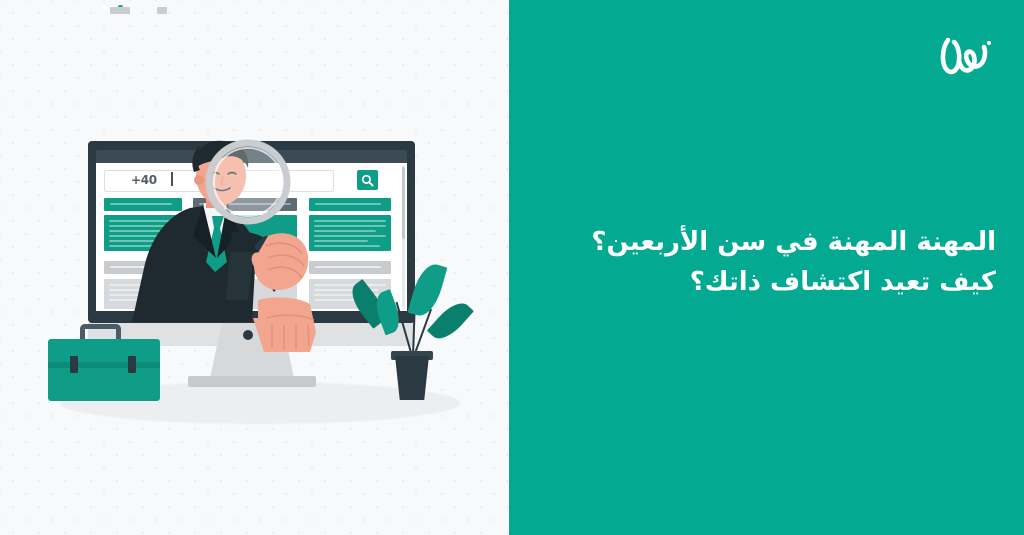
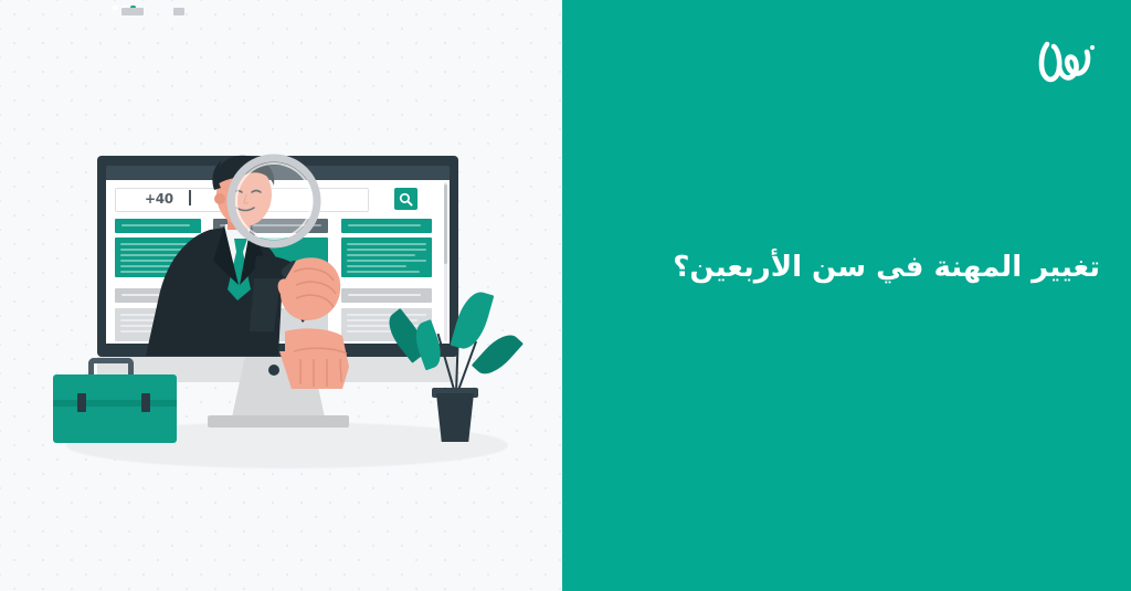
  +40
- المهنة المهنة في سن الأربعين؟
+ تغيير المهنة في سن الأربعين؟
- كيف تعيد اكتشاف ذاتك؟
